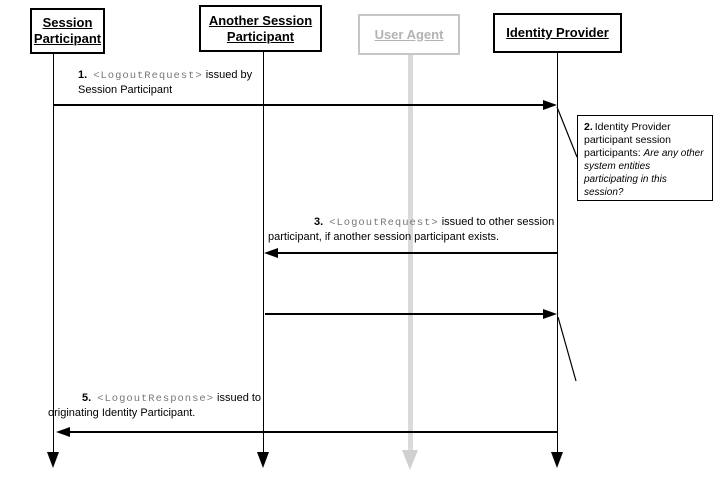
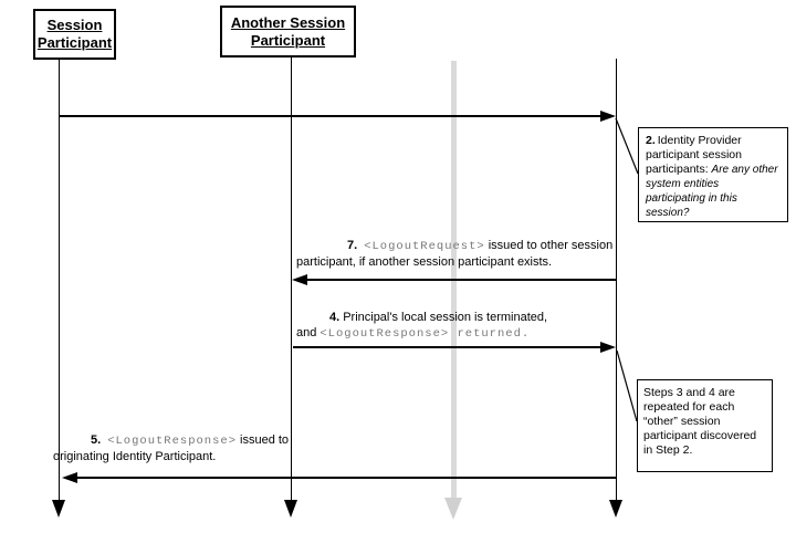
  Session Participant
  Another Session Participant
- User Agent
- Identity Provider
- 1. <LogoutRequest> issued by Session Participant
  2. Identity Provider participant session participants: Are any other system entities participating in this session?
- 3. <LogoutRequest> issued to other session participant, if another session participant exists.
+ 7. <LogoutRequest> issued to other session participant, if another session participant exists.
+ 4. Principal's local session is terminated, and <LogoutResponse> returned.
+ Steps 3 and 4 are repeated for each “other” session participant discovered in Step 2.
  5. <LogoutResponse> issued to originating Identity Participant.
